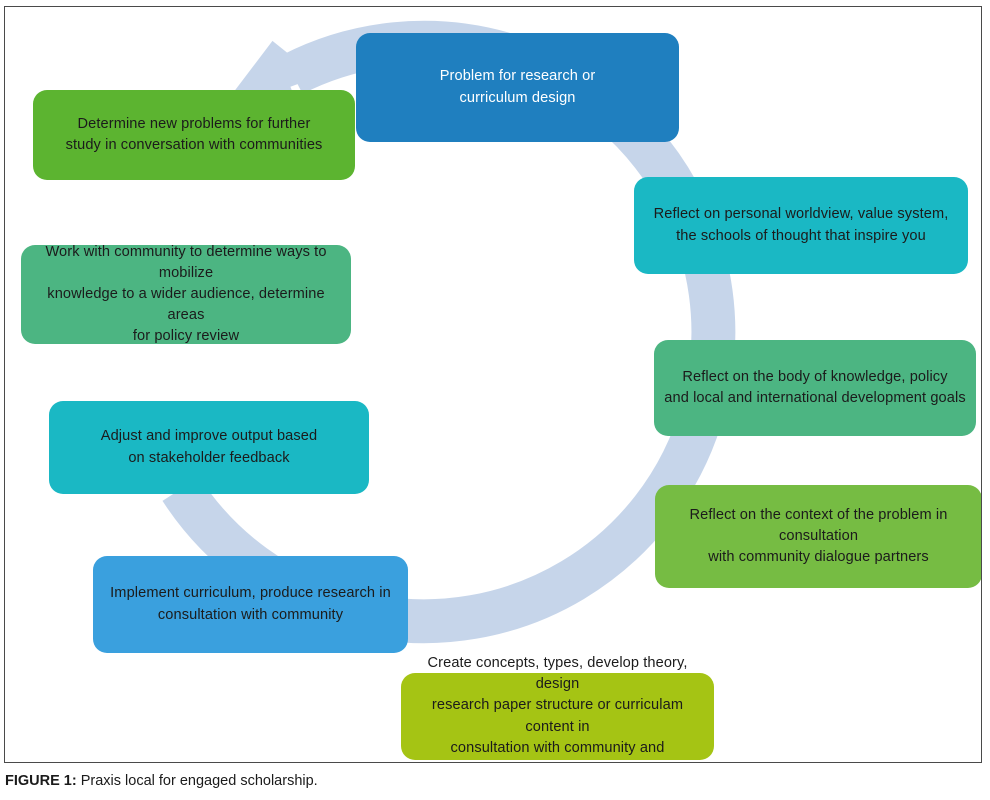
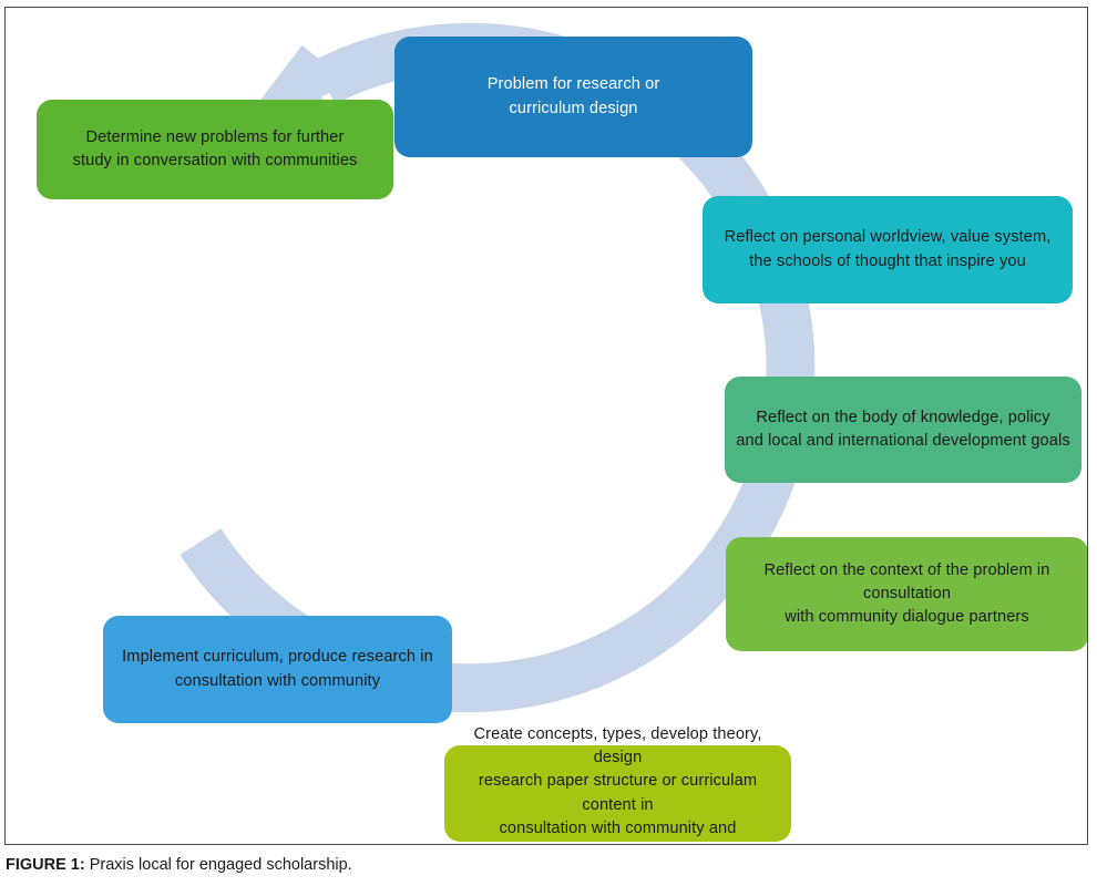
  Problem for research or
  curriculum design
  Reflect on personal worldview, value system,
  the schools of thought that inspire you
  Reflect on the body of knowledge, policy
  and local and international development goals
  Reflect on the context of the problem in consultation
  with community dialogue partners
  Create concepts, types, develop theory, design
  research paper structure or curriculam content in
  consultation with community and
  Implement curriculum, produce research in
  consultation with community
- Adjust and improve output based
- on stakeholder feedback
- Work with community to determine ways to mobilize
- knowledge to a wider audience, determine areas
- for policy review
  Determine new problems for further
  study in conversation with communities
  FIGURE 1: Praxis local for engaged scholarship.
